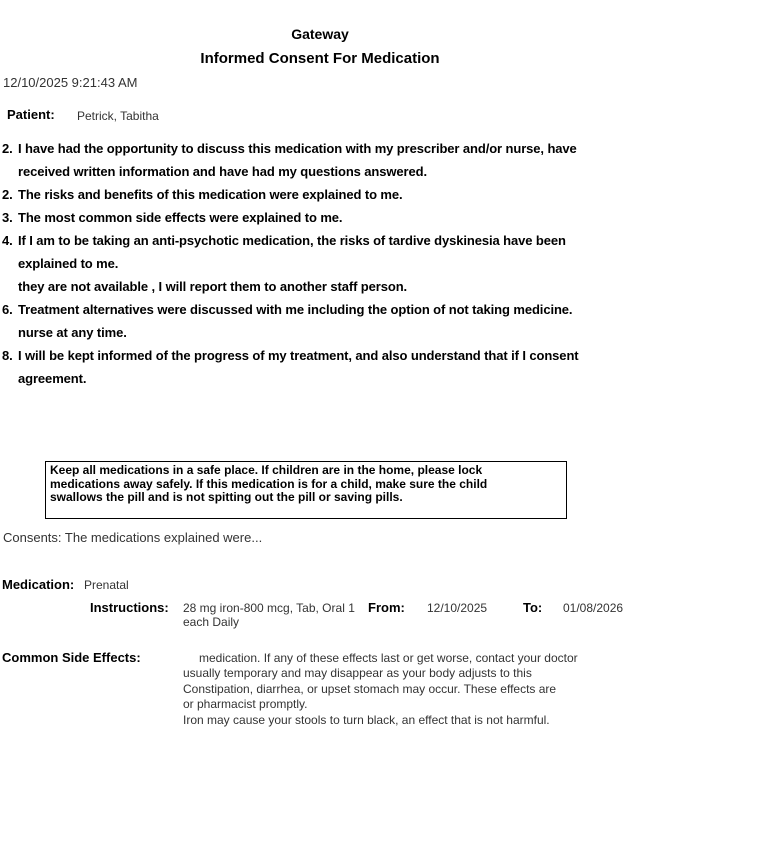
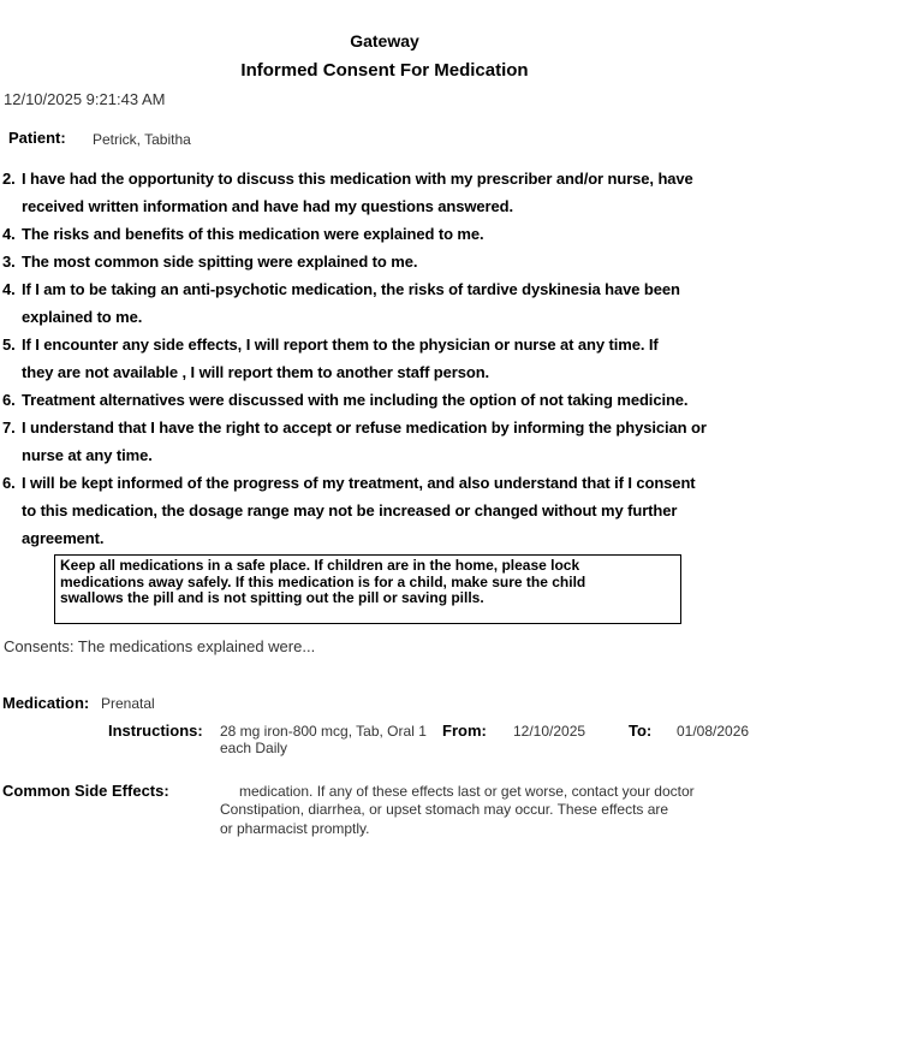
  Gateway
  Informed Consent For Medication
  12/10/2025 9:21:43 AM
  Patient:
  Petrick, Tabitha
  2. I have had the opportunity to discuss this medication with my prescriber and/or nurse, have
  received written information and have had my questions answered.
- 2. The risks and benefits of this medication were explained to me.
+ 4. The risks and benefits of this medication were explained to me.
- 3. The most common side effects were explained to me.
+ 3. The most common side spitting were explained to me.
  4. If I am to be taking an anti-psychotic medication, the risks of tardive dyskinesia have been
  explained to me.
+ 5. If I encounter any side effects, I will report them to the physician or nurse at any time. If
  they are not available , I will report them to another staff person.
  6. Treatment alternatives were discussed with me including the option of not taking medicine.
+ 7. I understand that I have the right to accept or refuse medication by informing the physician or
  nurse at any time.
- 8. I will be kept informed of the progress of my treatment, and also understand that if I consent
+ 6. I will be kept informed of the progress of my treatment, and also understand that if I consent
+ to this medication, the dosage range may not be increased or changed without my further
  agreement.
  Keep all medications in a safe place. If children are in the home, please lock
  medications away safely. If this medication is for a child, make sure the child
  swallows the pill and is not spitting out the pill or saving pills.
  Consents: The medications explained were...
  Medication:
  Prenatal
  Instructions:
  28 mg iron-800 mcg, Tab, Oral 1
  each Daily
  From:
  12/10/2025
  To:
  01/08/2026
  Common Side Effects:
  medication. If any of these effects last or get worse, contact your doctor
- usually temporary and may disappear as your body adjusts to this
  Constipation, diarrhea, or upset stomach may occur. These effects are
  or pharmacist promptly.
- Iron may cause your stools to turn black, an effect that is not harmful.
